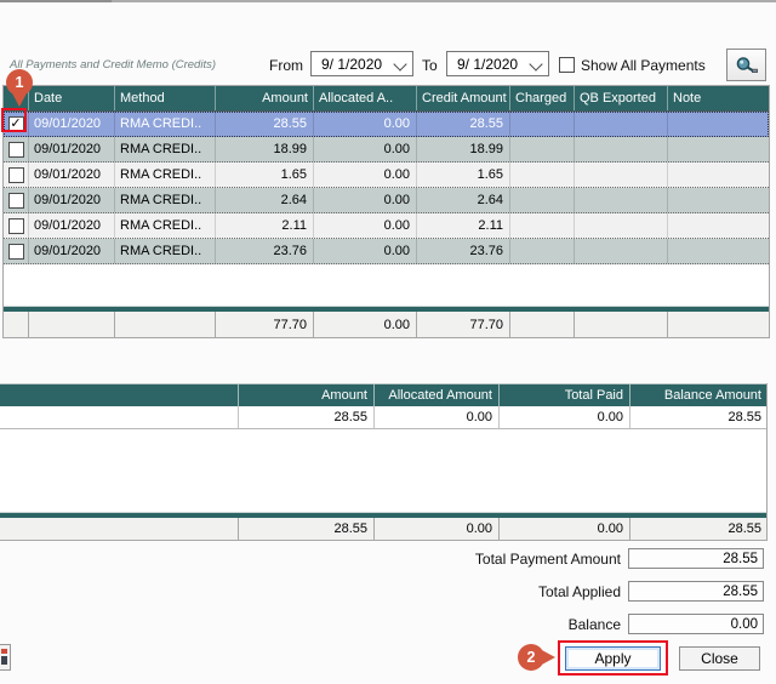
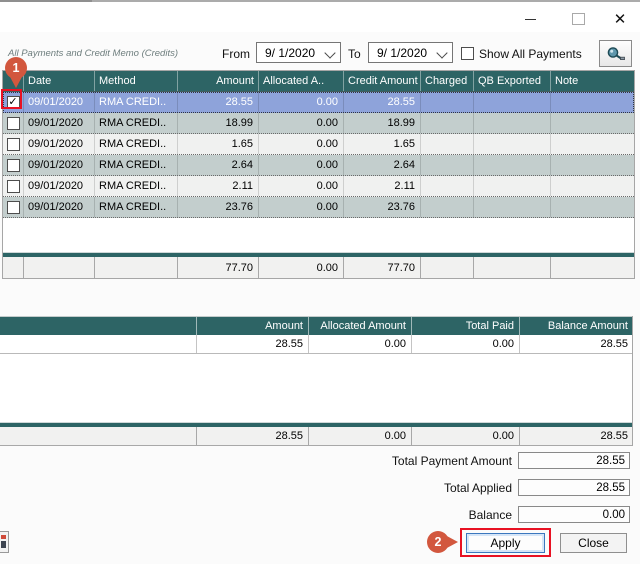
+ ✕
  All Payments and Credit Memo (Credits)
  From
  9/ 1/2020
  To
  9/ 1/2020
  Show All Payments
  Date
  Method
  Amount
  Allocated A..
  Credit Amount
  Charged
  QB Exported
  Note
  ✓
  09/01/2020
  RMA CREDI..
  28.55
  0.00
  28.55
  09/01/2020
  RMA CREDI..
  18.99
  0.00
  18.99
  09/01/2020
  RMA CREDI..
  1.65
  0.00
  1.65
  09/01/2020
  RMA CREDI..
  2.64
  0.00
  2.64
  09/01/2020
  RMA CREDI..
  2.11
  0.00
  2.11
  09/01/2020
  RMA CREDI..
  23.76
  0.00
  23.76
  77.70
  0.00
  77.70
  Amount
  Allocated Amount
  Total Paid
  Balance Amount
  28.55
  0.00
  0.00
  28.55
  28.55
  0.00
  0.00
  28.55
  Total Payment Amount
  28.55
  Total Applied
  28.55
  Balance
  0.00
  Apply
  Close
  1
  2
